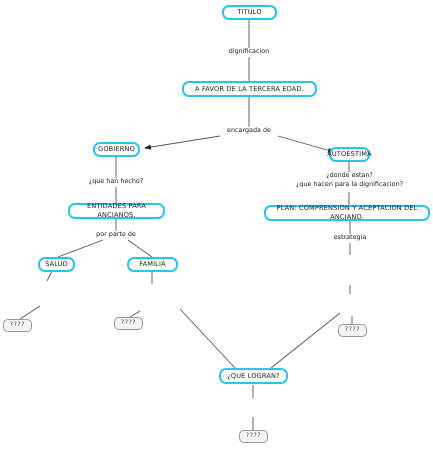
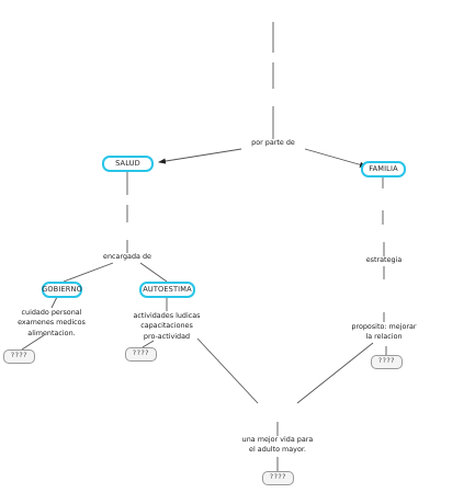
- TITULO
- A FAVOR DE LA TERCERA EDAD.
- GOBIERNO
+ SALUD
- AUTOESTIMA
+ FAMILIA
- ENTIDADES PARA ANCIANOS.
- PLAN: COMPRENSION Y ACEPTACION DEL ANCIANO.
- SALUD
+ GOBIERNO
- FAMILIA
+ AUTOESTIMA
- ¿QUE LOGRAN?
- dignificacion
- encargada de
+ por parte de
- ¿que han hecho?
- ¿donde estan?
- ¿que hacen para la dignificacion?
- por parte de
+ encargada de
  estrategia
+ cuidado personal
+ examenes medicos
+ alimentacion.
+ actividades ludicas
+ capacitaciones
+ pro-actividad
+ proposito: mejorar
+ la relacion
+ una mejor vida para
+ el adulto mayor.
